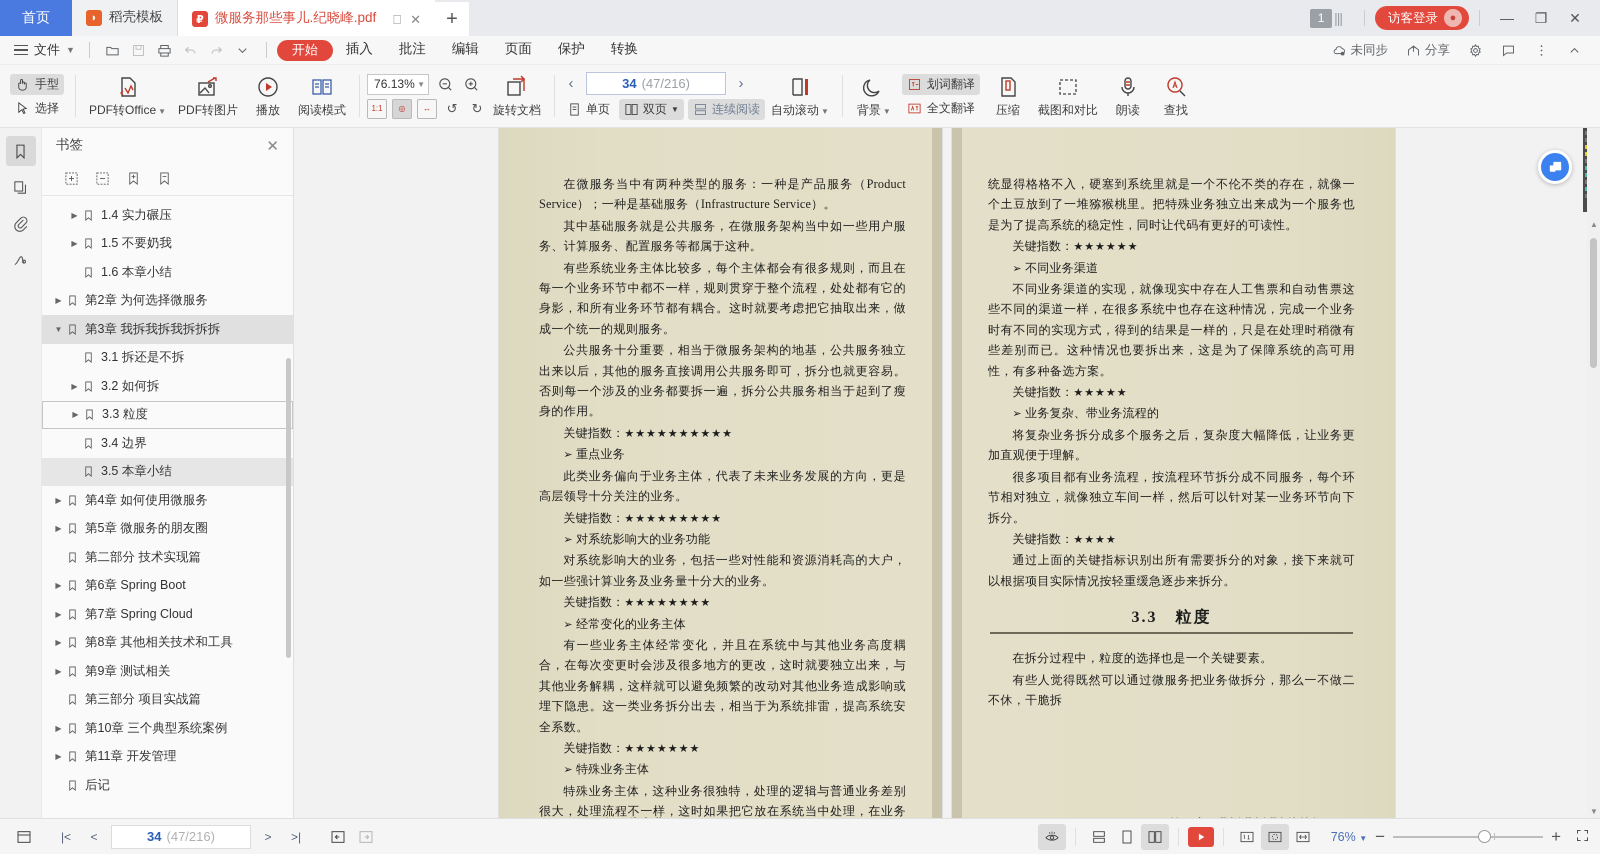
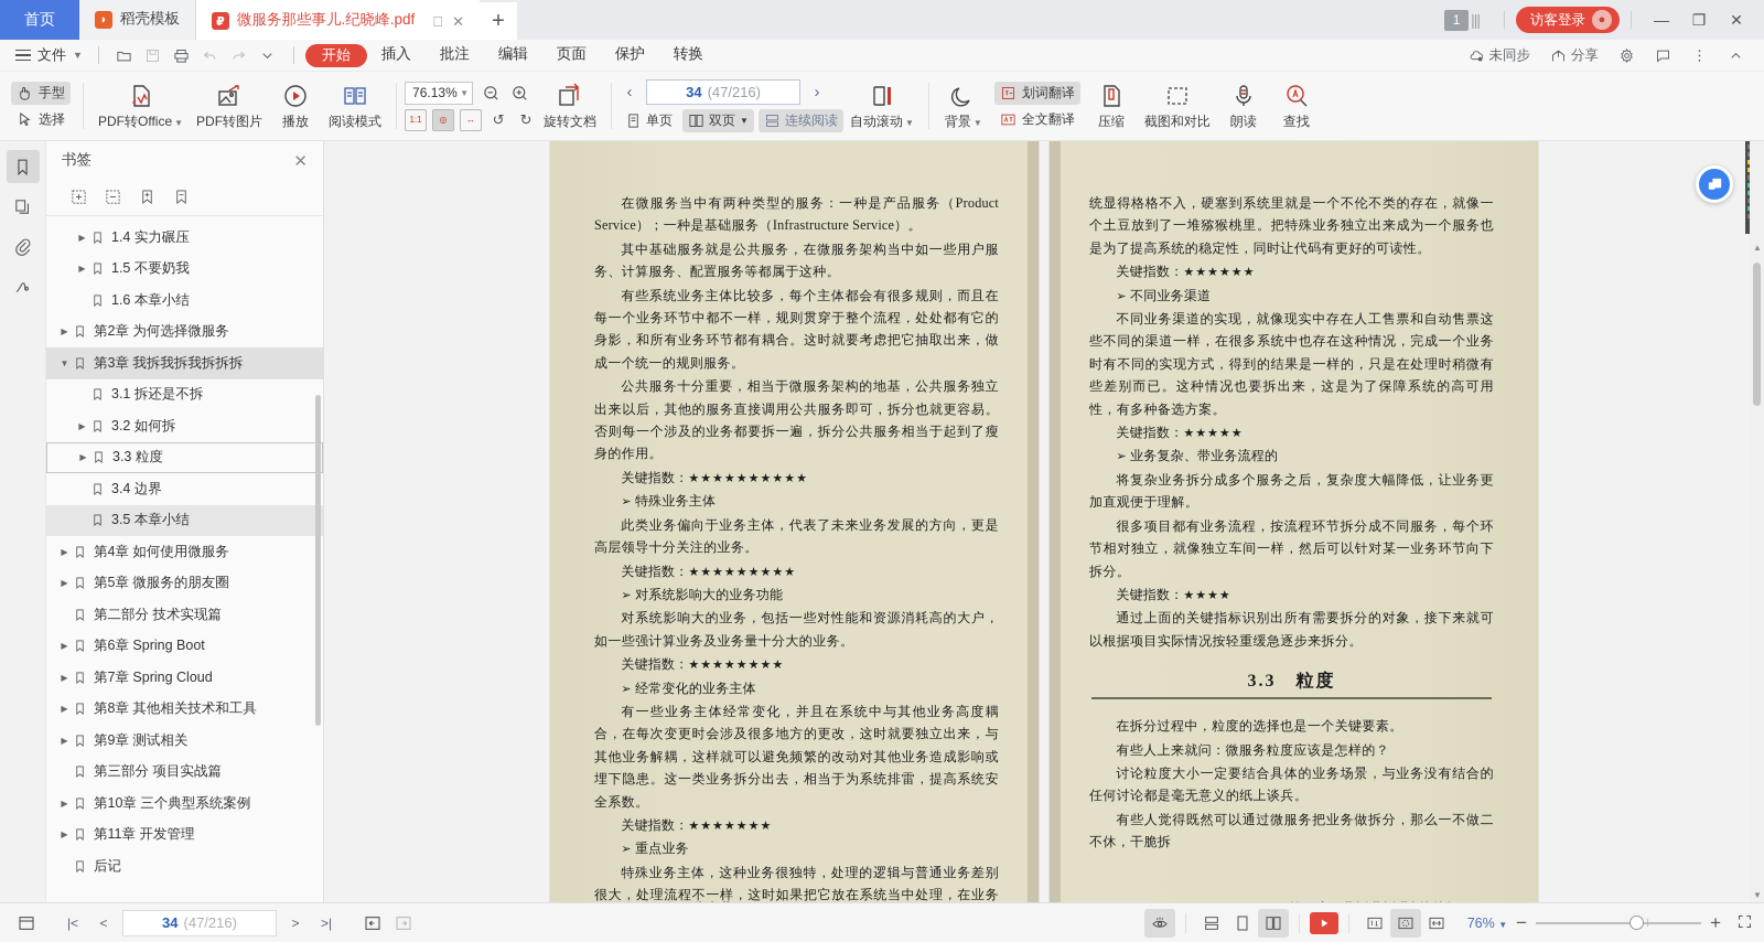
  首页
  ◗
  稻壳模板
  ₽
  微服务那些事儿.纪晓峰.pdf
  ⎕
  ✕
  +
  1
  |||
  访客登录
  ●
  —
  ❐
  ✕
  文件
  ▼
  开始
  插入
  批注
  编辑
  页面
  保护
  转换
  未同步
  分享
  手型
  选择
  PDF转Office ▼
  PDF转图片
  播放
  阅读模式
  76.13%
  ▼
  1:1
  ◎
  ↔
  ↺
  ↻
  旋转文档
  ‹
  34
  (47/216)
  ›
  单页
  双页
  ▼
  连续阅读
  自动滚动 ▼
  背景 ▼
  划词翻译
  全文翻译
  压缩
  截图和对比
  朗读
  查找
  书签
  ✕
  ▶
  1.4 实力碾压
  ▶
  1.5 不要奶我
  1.6 本章小结
  ▶
  第2章 为何选择微服务
  ▼
  第3章 我拆我拆我拆拆拆
  3.1 拆还是不拆
  ▶
  3.2 如何拆
  ▶
  3.3 粒度
  3.4 边界
  3.5 本章小结
  ▶
  第4章 如何使用微服务
  ▶
  第5章 微服务的朋友圈
  第二部分 技术实现篇
  ▶
  第6章 Spring Boot
  ▶
  第7章 Spring Cloud
  ▶
  第8章 其他相关技术和工具
  ▶
  第9章 测试相关
  第三部分 项目实战篇
  ▶
  第10章 三个典型系统案例
  ▶
  第11章 开发管理
  后记
  在微服务当中有两种类型的服务：一种是产品服务（Product Service）；一种是基础服务（Infrastructure Service）。
  其中基础服务就是公共服务，在微服务架构当中如一些用户服务、计算服务、配置服务等都属于这种。
  有些系统业务主体比较多，每个主体都会有很多规则，而且在每一个业务环节中都不一样，规则贯穿于整个流程，处处都有它的身影，和所有业务环节都有耦合。这时就要考虑把它抽取出来，做成一个统一的规则服务。
  公共服务十分重要，相当于微服务架构的地基，公共服务独立出来以后，其他的服务直接调用公共服务即可，拆分也就更容易。否则每一个涉及的业务都要拆一遍，拆分公共服务相当于起到了瘦身的作用。
  关键指数：★★★★★★★★★★
- ➢ 重点业务
+ ➢ 特殊业务主体
  此类业务偏向于业务主体，代表了未来业务发展的方向，更是高层领导十分关注的业务。
  关键指数：★★★★★★★★★
  ➢ 对系统影响大的业务功能
  对系统影响大的业务，包括一些对性能和资源消耗高的大户，如一些强计算业务及业务量十分大的业务。
  关键指数：★★★★★★★★
  ➢ 经常变化的业务主体
  有一些业务主体经常变化，并且在系统中与其他业务高度耦合，在每次变更时会涉及很多地方的更改，这时就要独立出来，与其他业务解耦，这样就可以避免频繁的改动对其他业务造成影响或埋下隐患。这一类业务拆分出去，相当于为系统排雷，提高系统安全系数。
  关键指数：★★★★★★★
- ➢ 特殊业务主体
+ ➢ 重点业务
  特殊业务主体，这种业务很独特，处理的逻辑与普通业务差别很大，处理流程不一样，这时如果把它放在系统当中处理，在业务
  统显得格格不入，硬塞到系统里就是一个不伦不类的存在，就像一个土豆放到了一堆猕猴桃里。把特殊业务独立出来成为一个服务也是为了提高系统的稳定性，同时让代码有更好的可读性。
  关键指数：★★★★★★
  ➢ 不同业务渠道
  不同业务渠道的实现，就像现实中存在人工售票和自动售票这些不同的渠道一样，在很多系统中也存在这种情况，完成一个业务时有不同的实现方式，得到的结果是一样的，只是在处理时稍微有些差别而已。这种情况也要拆出来，这是为了保障系统的高可用性，有多种备选方案。
  关键指数：★★★★★
  ➢ 业务复杂、带业务流程的
  将复杂业务拆分成多个服务之后，复杂度大幅降低，让业务更加直观便于理解。
  很多项目都有业务流程，按流程环节拆分成不同服务，每个环节相对独立，就像独立车间一样，然后可以针对某一业务环节向下拆分。
  关键指数：★★★★
  通过上面的关键指标识别出所有需要拆分的对象，接下来就可以根据项目实际情况按轻重缓急逐步来拆分。
  3.3 粒度
  在拆分过程中，粒度的选择也是一个关键要素。
+ 有些人上来就问：微服务粒度应该是怎样的？
+ 讨论粒度大小一定要结合具体的业务场景，与业务没有结合的任何讨论都是毫无意义的纸上谈兵。
  有些人觉得既然可以通过微服务把业务做拆分，那么一不做二不休，干脆拆
  ▲
  ▼
  |<
  <
  34
  (47/216)
  >
  >|
  76% ▼
  −
  +
